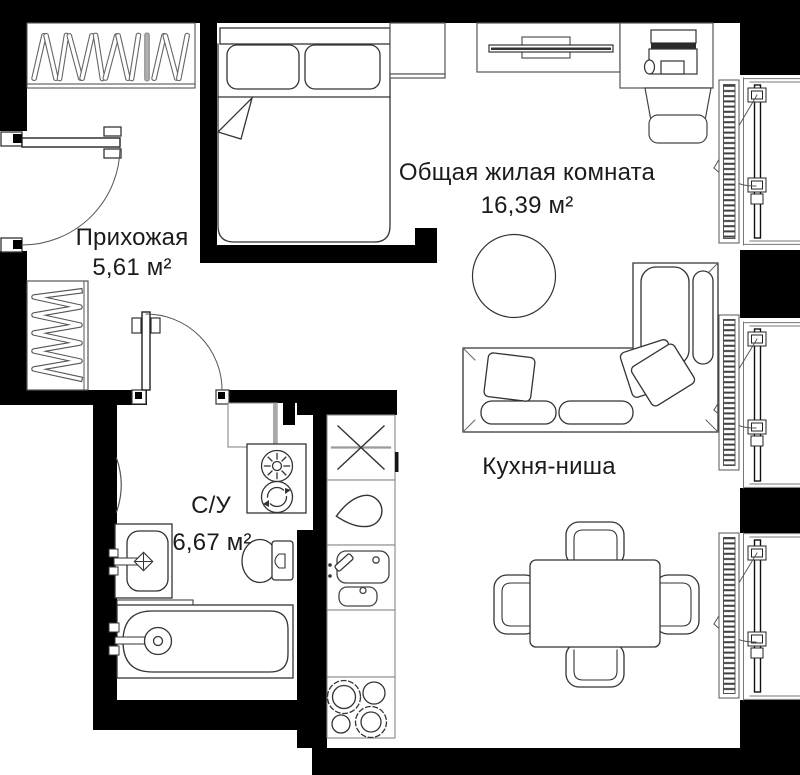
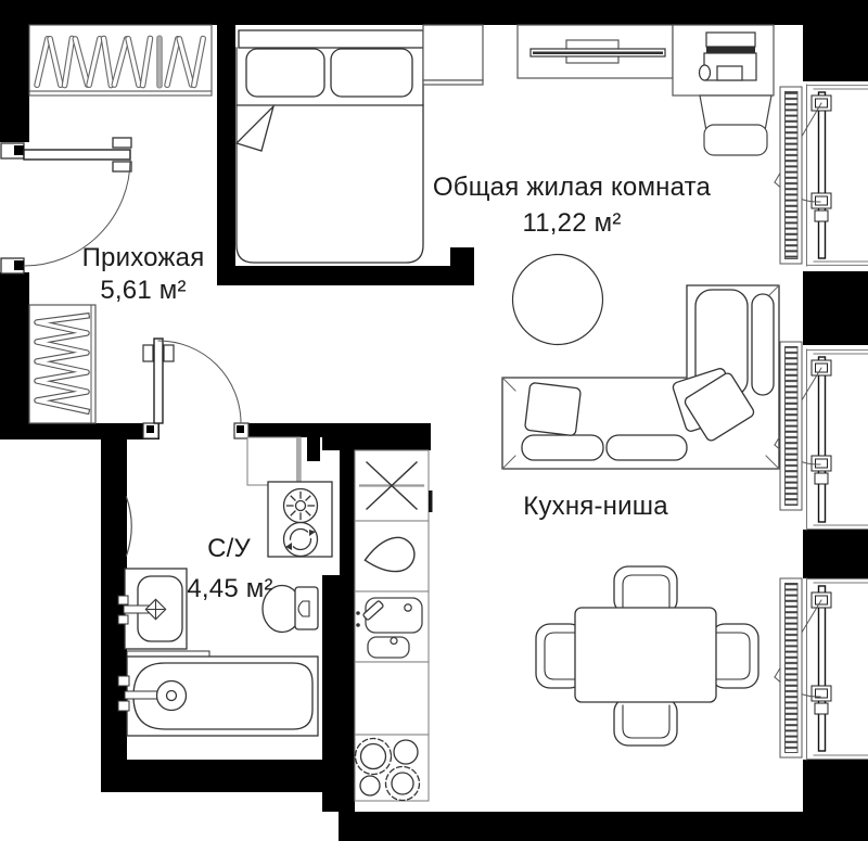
  Прихожая
  5,61 м²
  Общая жилая комната
- 16,39 м²
+ 11,22 м²
  Кухня-ниша
  С/У
- 6,67 м²
+ 4,45 м²
